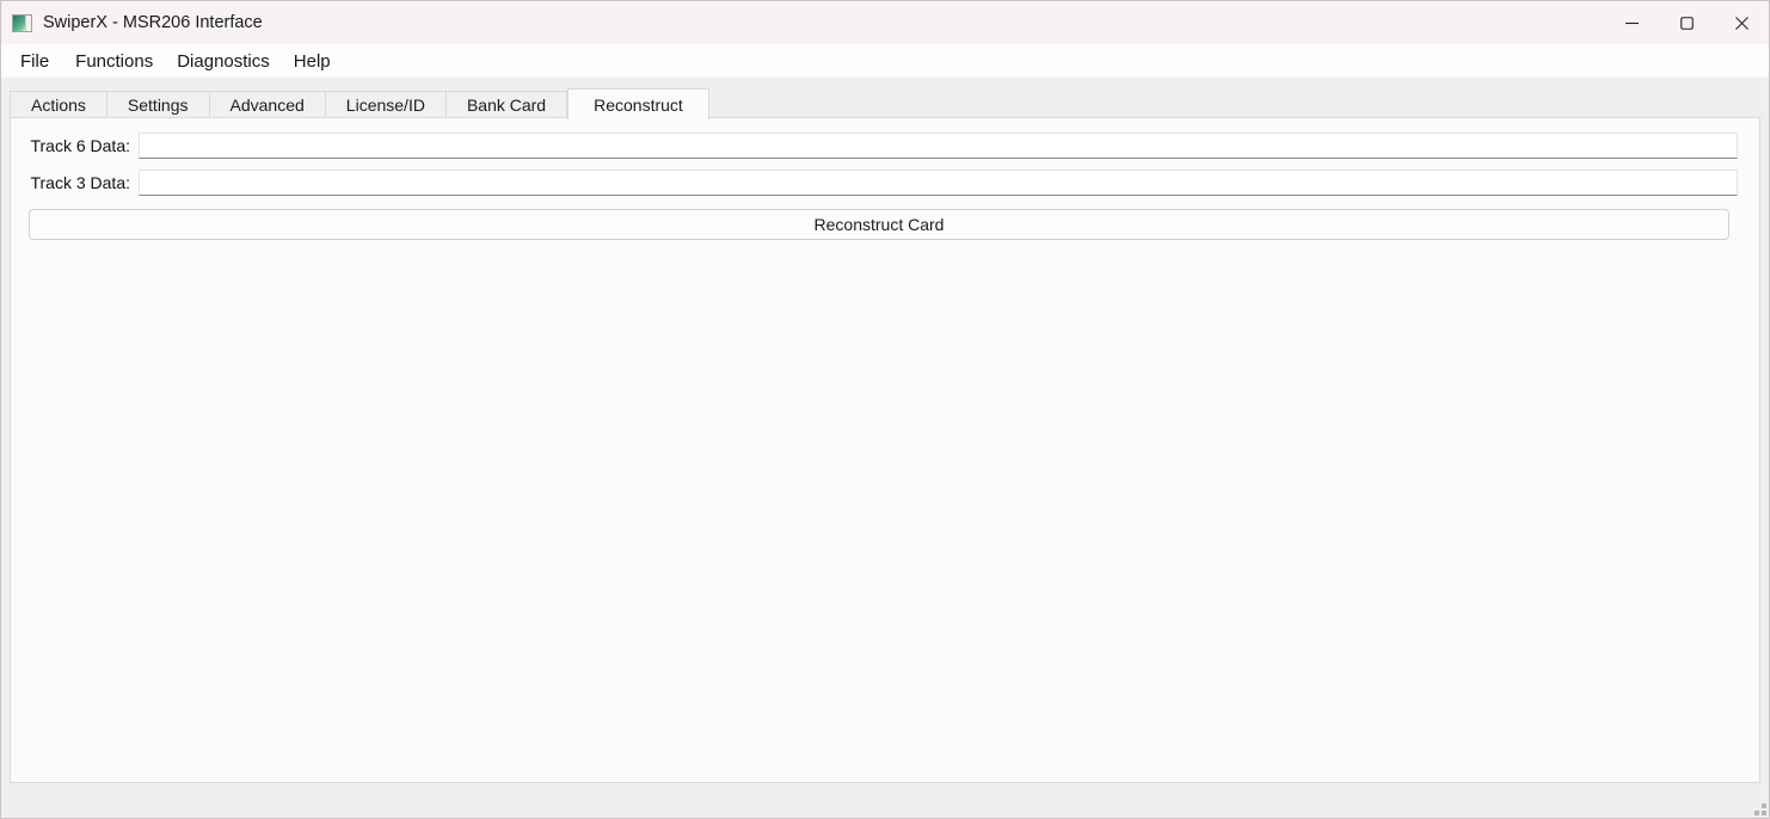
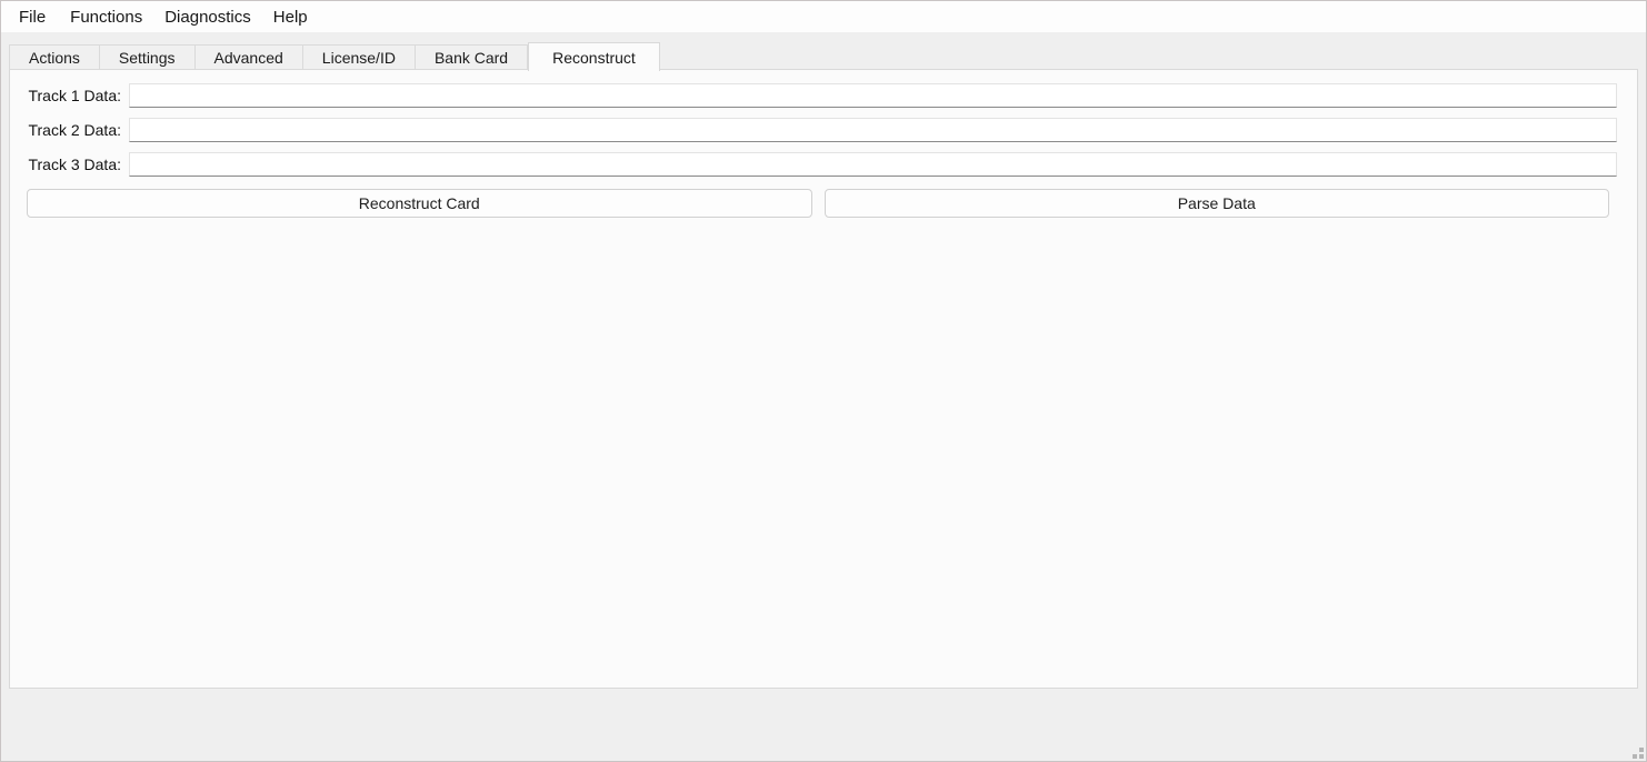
- SwiperX - MSR206 Interface
  File
  Functions
  Diagnostics
  Help
  Actions
  Settings
  Advanced
  License/ID
  Bank Card
  Reconstruct
+ Track 1 Data:
- Track 6 Data:
+ Track 2 Data:
  Track 3 Data:
  Reconstruct Card
+ Parse Data
